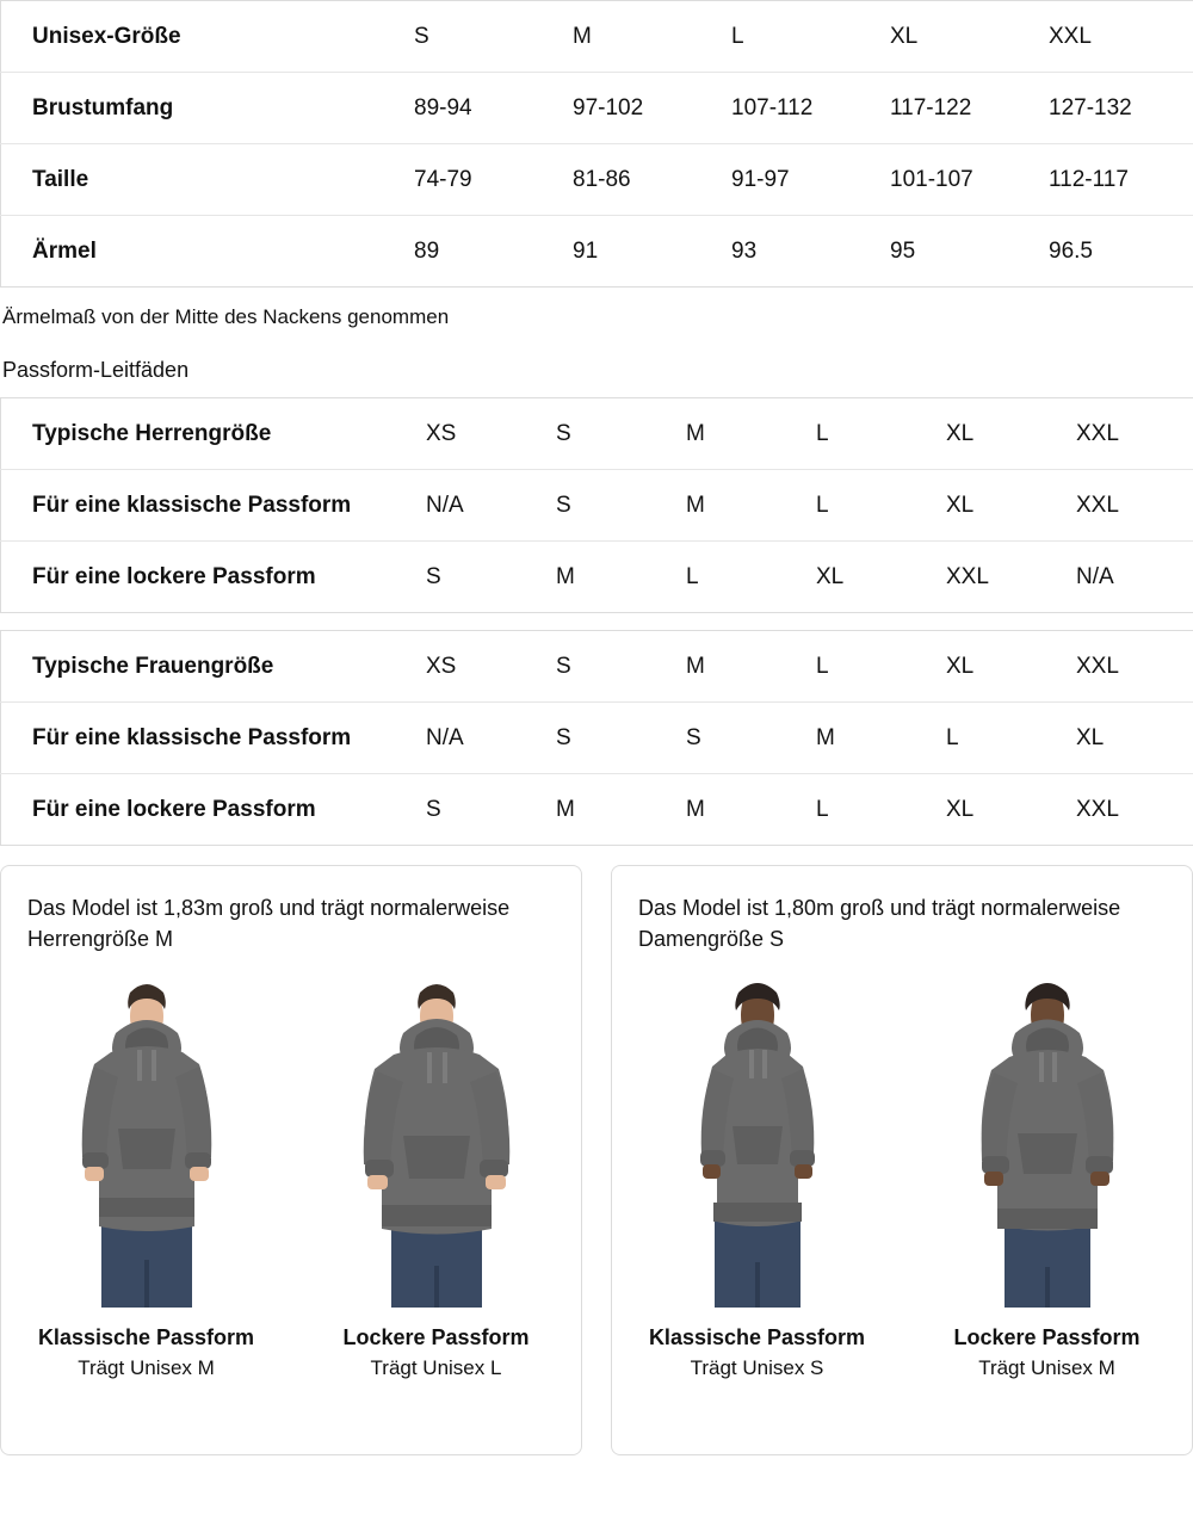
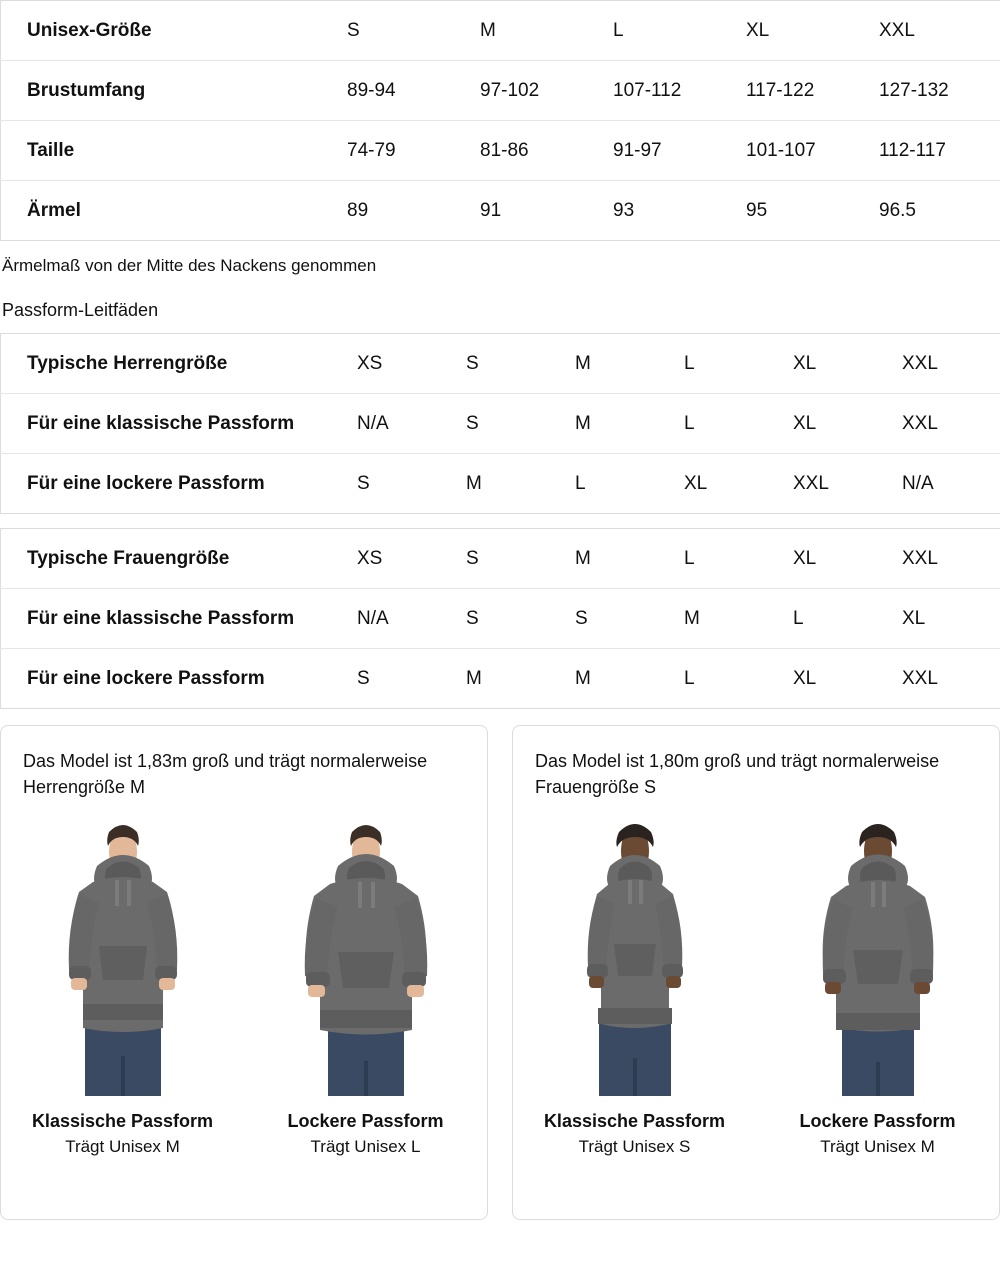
  Unisex-Größe	S	M	L	XL	XXL
  Brustumfang	89-94	97-102	107-112	117-122	127-132
  Taille	74-79	81-86	91-97	101-107	112-117
  Ärmel	89	91	93	95	96.5
  Ärmelmaß von der Mitte des Nackens genommen
  Passform-Leitfäden
  Typische Herrengröße	XS	S	M	L	XL	XXL
  Für eine klassische Passform	N/A	S	M	L	XL	XXL
  Für eine lockere Passform	S	M	L	XL	XXL	N/A
  Typische Frauengröße	XS	S	M	L	XL	XXL
  Für eine klassische Passform	N/A	S	S	M	L	XL
  Für eine lockere Passform	S	M	M	L	XL	XXL
  Das Model ist 1,83m groß und trägt normalerweise Herrengröße M
  Klassische Passform
  Trägt Unisex M
  Lockere Passform
  Trägt Unisex L
- Das Model ist 1,80m groß und trägt normalerweise Damengröße S
+ Das Model ist 1,80m groß und trägt normalerweise Frauengröße S
  Klassische Passform
  Trägt Unisex S
  Lockere Passform
  Trägt Unisex M
